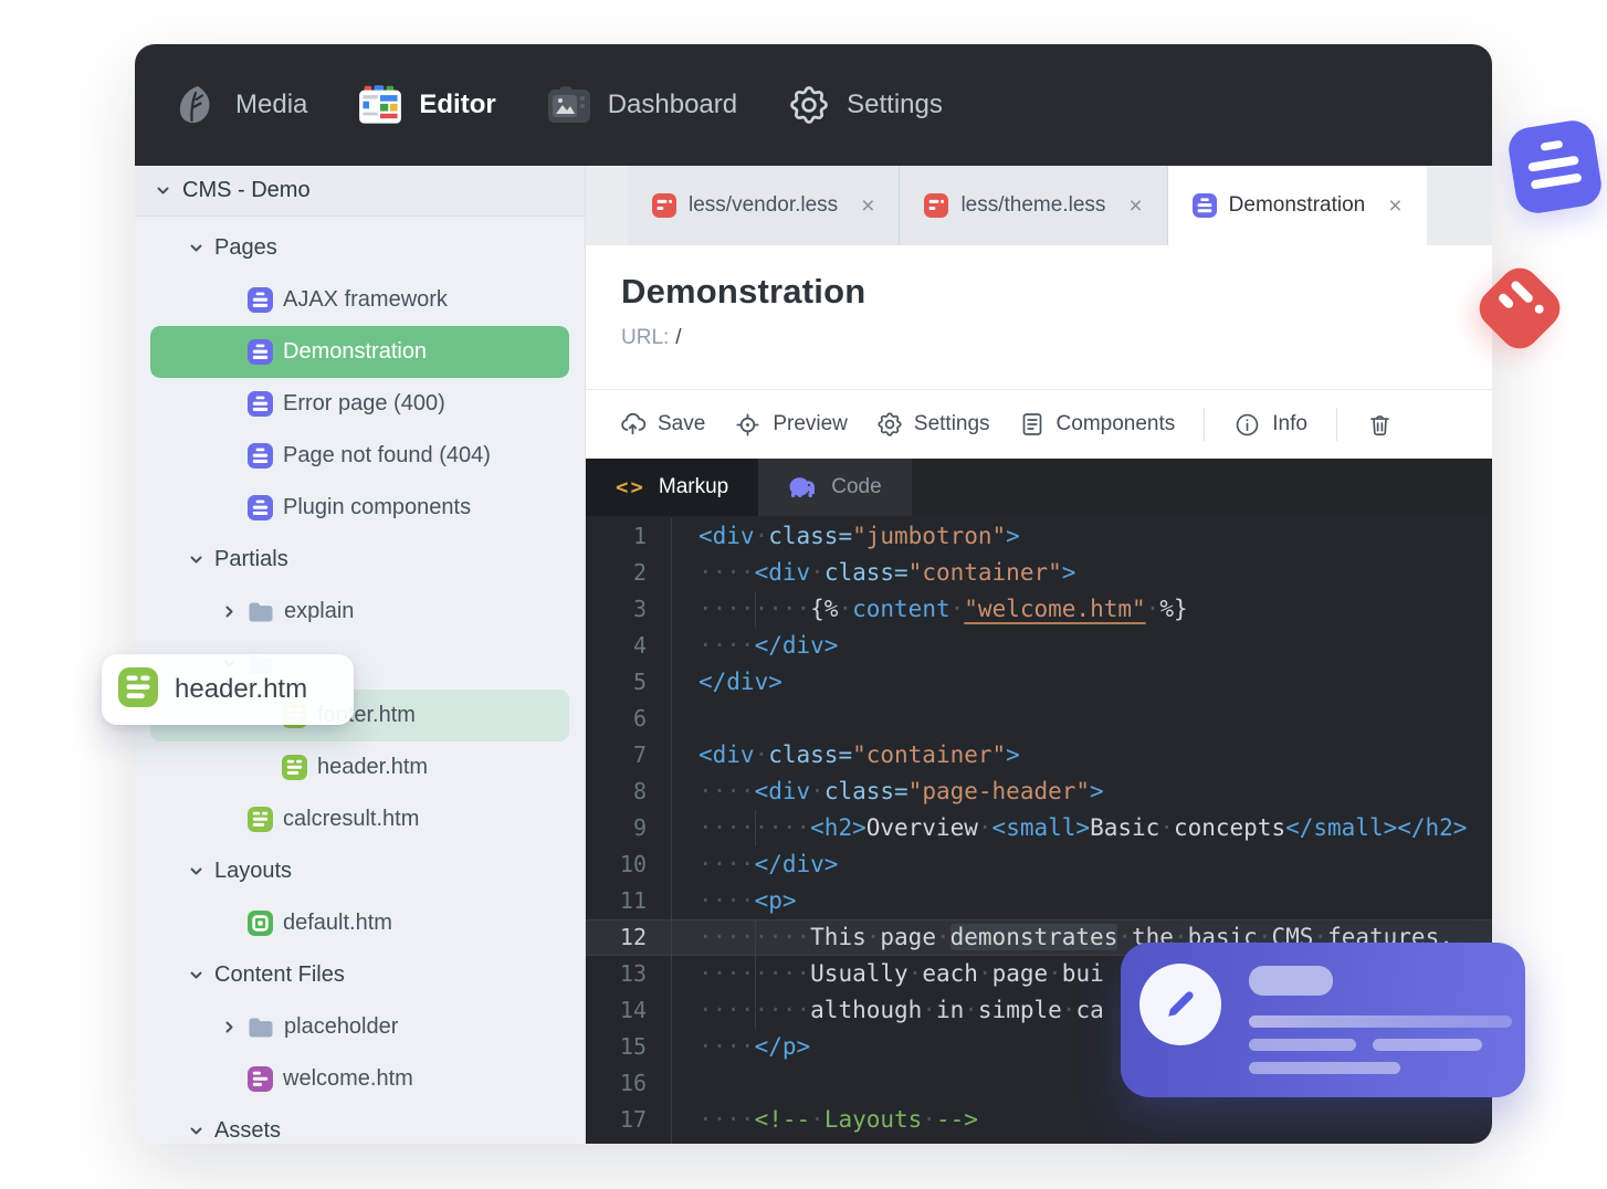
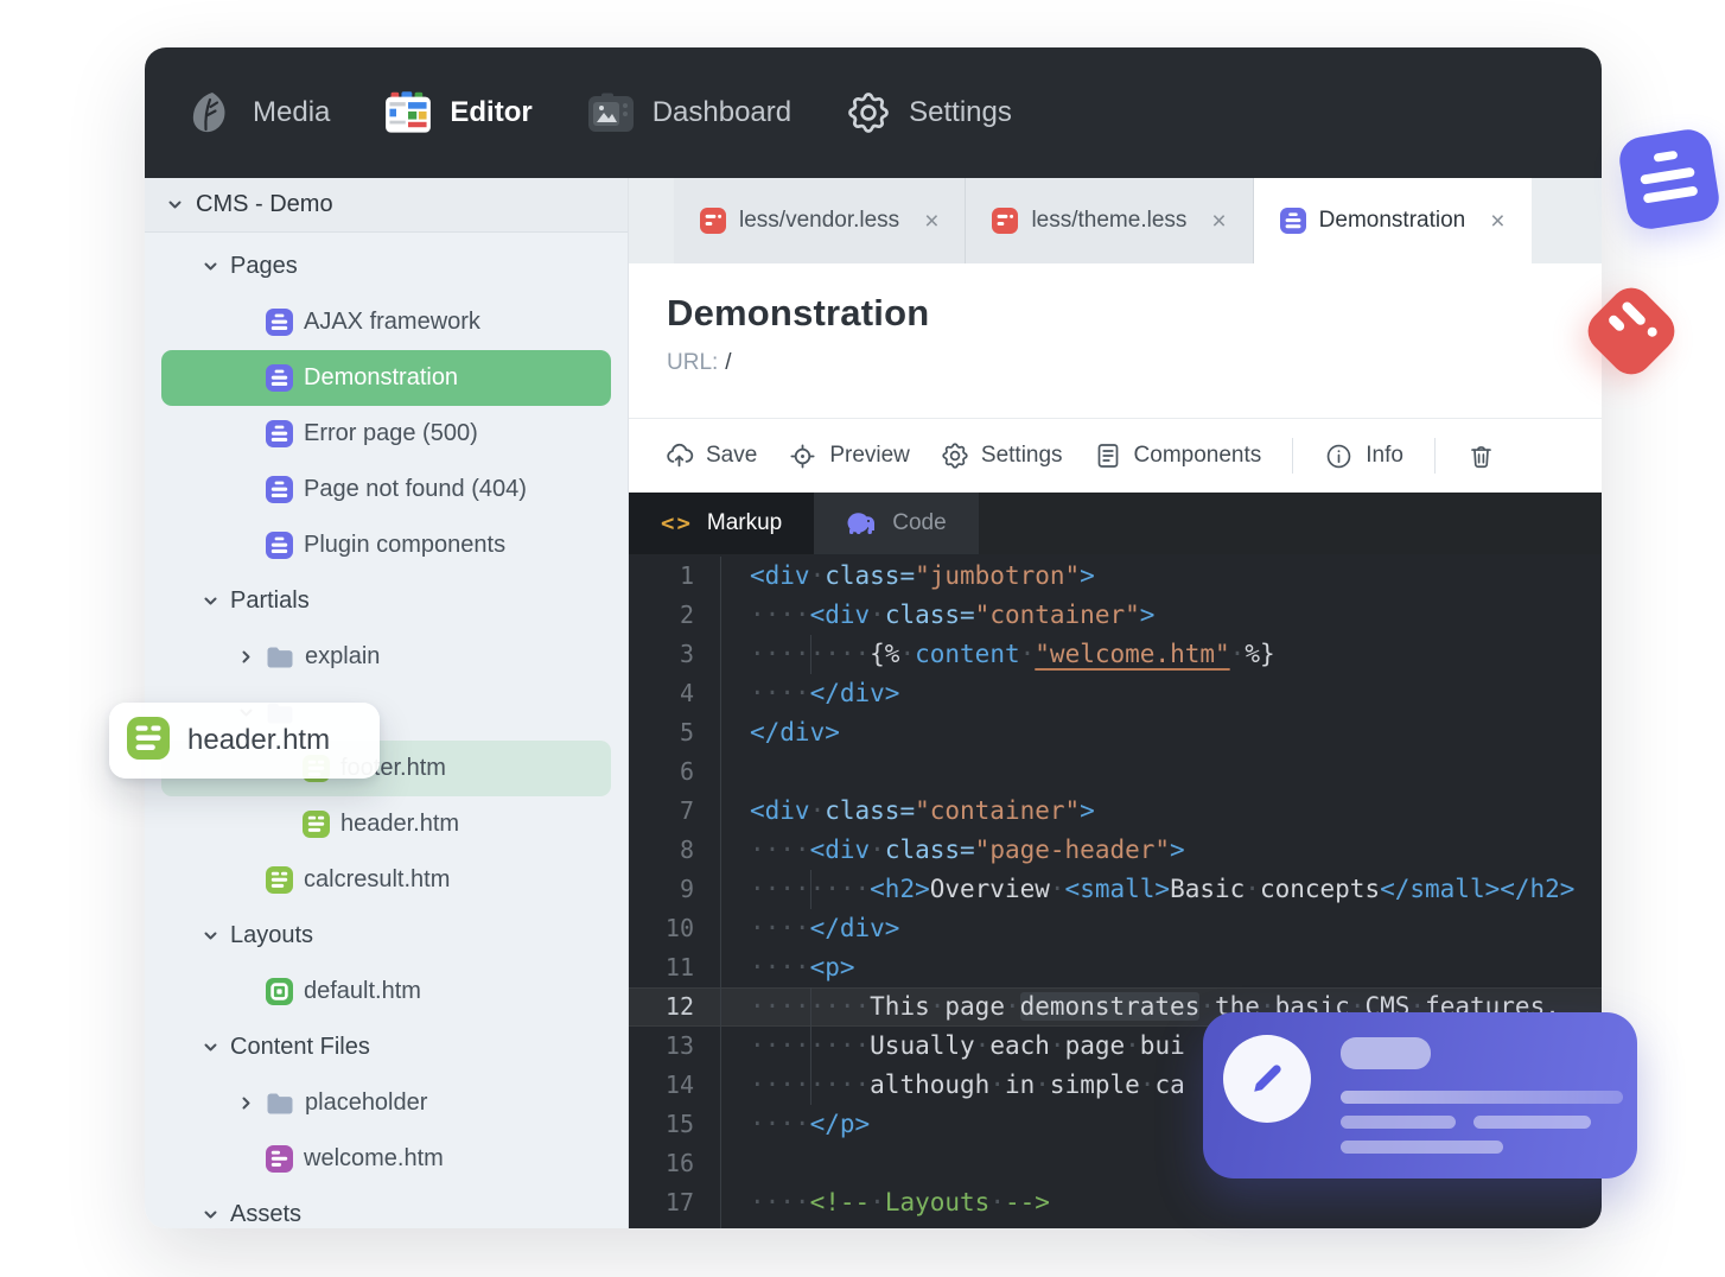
  Media
  Editor
  Dashboard
  Settings
  CMS - Demo
  Pages
  AJAX framework
  Demonstration
- Error page (400)
+ Error page (500)
  Page not found (404)
  Plugin components
  Partials
  explain
  header.htm
  calcresult.htm
  Layouts
  default.htm
  Content Files
  placeholder
  welcome.htm
  Assets
  less/vendor.less
  ×
  less/theme.less
  ×
  Demonstration
  ×
  Demonstration
  URL: /
  Save
  Preview
  Settings
  Components
  Info
  <>
  Markup
  Code
  1
  <div·class="jumbotron">
  2
  ····<div·class="container">
  3
  ········{%·content·"welcome.htm"·%}
  4
  ····</div>
  5
  </div>
  6
  7
  <div·class="container">
  8
  ····<div·class="page-header">
  9
  ········<h2>Overview·<small>Basic·concepts</small></h2>
  10
  ····</div>
  11
  ····<p>
  12
  ········This·page·demonstrates·the·basic·CMS·features.
  13
  ········Usually·each·page·bui
  14
  ········although·in·simple·ca
  15
  ····</p>
  16
  17
  ····<!--·Layouts·-->
  header.htm
